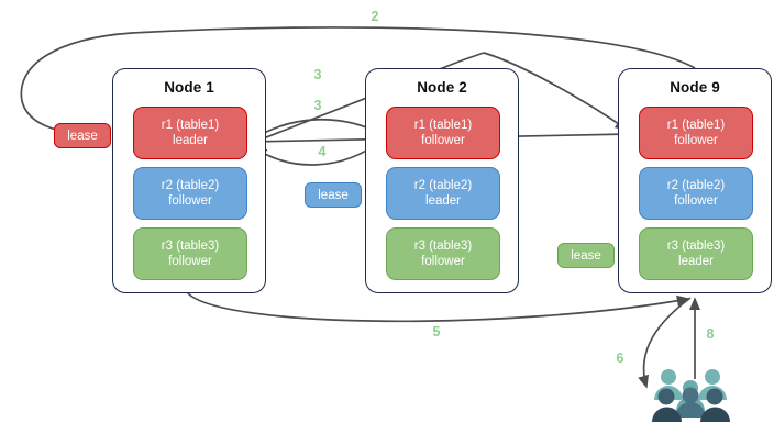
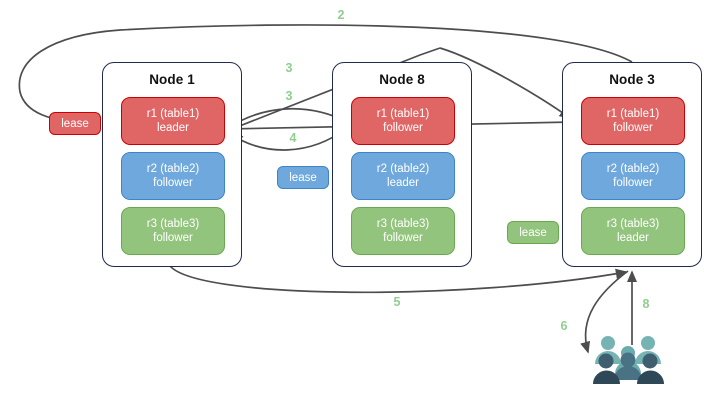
  2
  3
  3
  4
  5
  8
  6
  lease
  lease
  lease
  Node 1
  r1 (table1)
  leader
  r2 (table2)
  follower
  r3 (table3)
  follower
- Node 2
+ Node 8
  r1 (table1)
  follower
  r2 (table2)
  leader
  r3 (table3)
  follower
- Node 9
+ Node 3
  r1 (table1)
  follower
  r2 (table2)
  follower
  r3 (table3)
  leader
